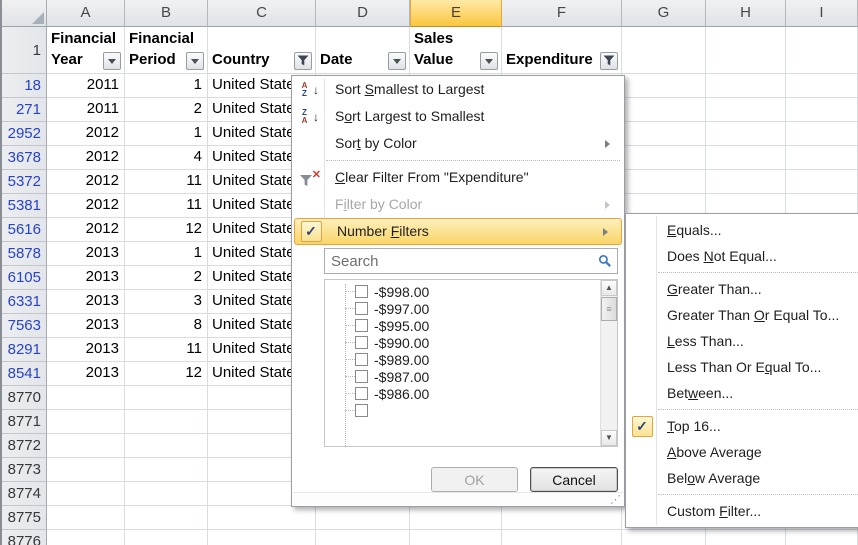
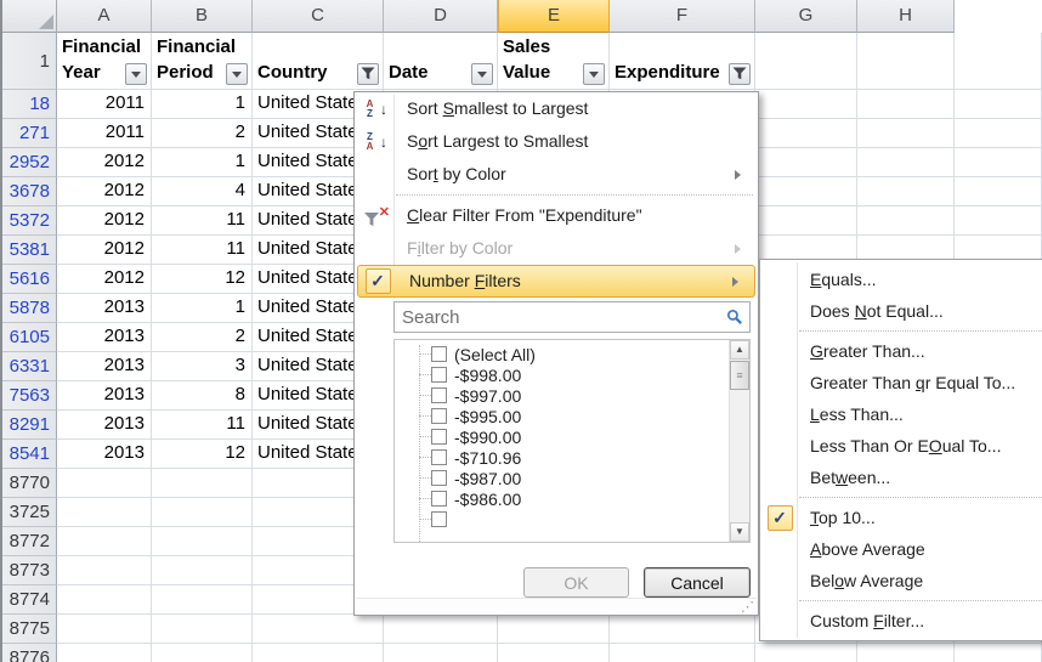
  A
  B
  C
  D
  E
  F
  G
  H
- I
  1
  Financial
  Year
  Financial
  Period
  Country
  Date
  Sales
  Value
  Expenditure
  18
  2011
  1
  United Stat
  271
  2011
  2
  United Stat
  2952
  2012
  1
  United Stat
  3678
  2012
  4
  United Stat
  5372
  2012
  11
  United Stat
  5381
  2012
  11
  United Stat
  5616
  2012
  12
  United Stat
  5878
  2013
  1
  United Stat
  6105
  2013
  2
  United Stat
  6331
  2013
  3
  United Stat
  7563
  2013
  8
  United Stat
  8291
  2013
  11
  United Stat
  8541
  2013
  12
  United Stat
  8770
- 8771
+ 3725
  8772
  8773
  8774
  8775
  8776
  A
  Z
  ↓
  Sort Smallest to Largest
  Z
  A
  ↓
  Sort Largest to Smallest
  Sort by Color
  ✕
  Clear Filter From "Expenditure"
  Filter by Color
  ✓
  Number Filters
  Search
+ (Select All)
  -$998.00
  -$997.00
  -$995.00
  -$990.00
- -$989.00
+ -$710.96
  -$987.00
  -$986.00
  ▲
  ≡
  ▼
  OK
  Cancel
  ⋰
  Equals...
  Does Not Equal...
  Greater Than...
- Greater Than Or Equal To...
+ Greater Than qr Equal To...
  Less Than...
- Less Than Or Equal To...
+ Less Than Or EOual To...
  Between...
  ✓
- Top 16...
+ Top 10...
  Above Average
  Below Average
  Custom Filter...
